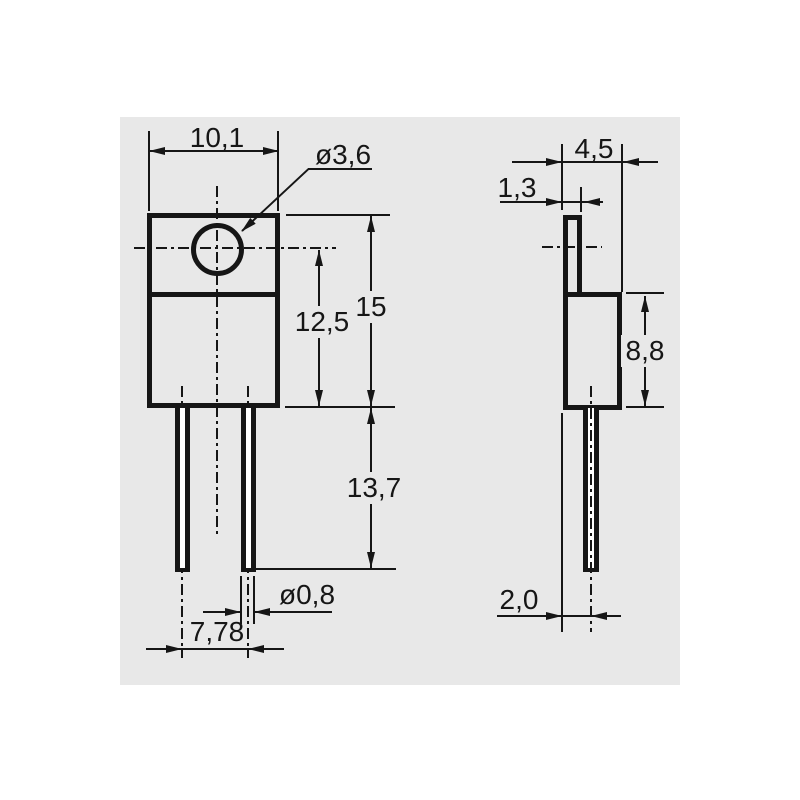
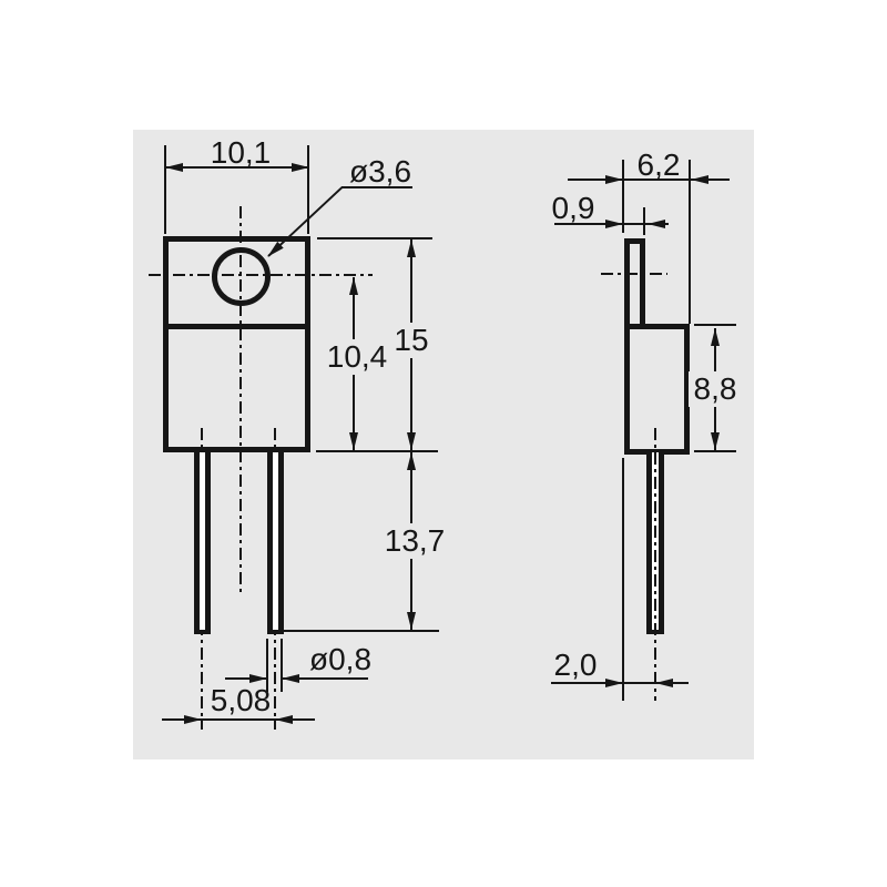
  10,1
  ø3,6
  15
- 12,5
+ 10,4
  13,7
  ø0,8
- 7,78
+ 5,08
- 4,5
+ 6,2
- 1,3
+ 0,9
  8,8
  2,0
